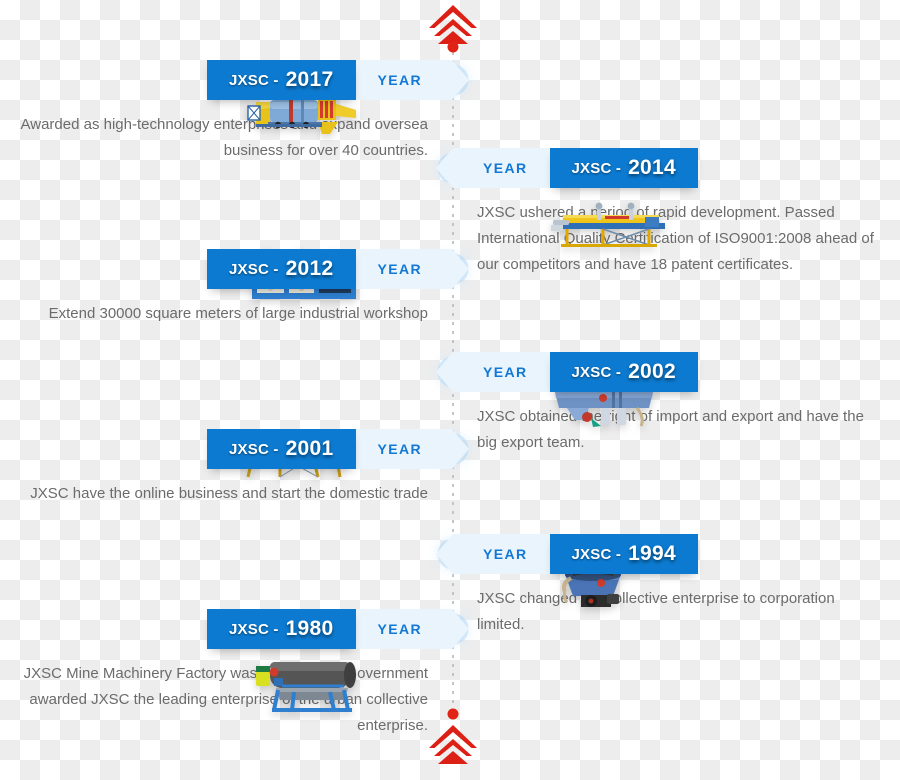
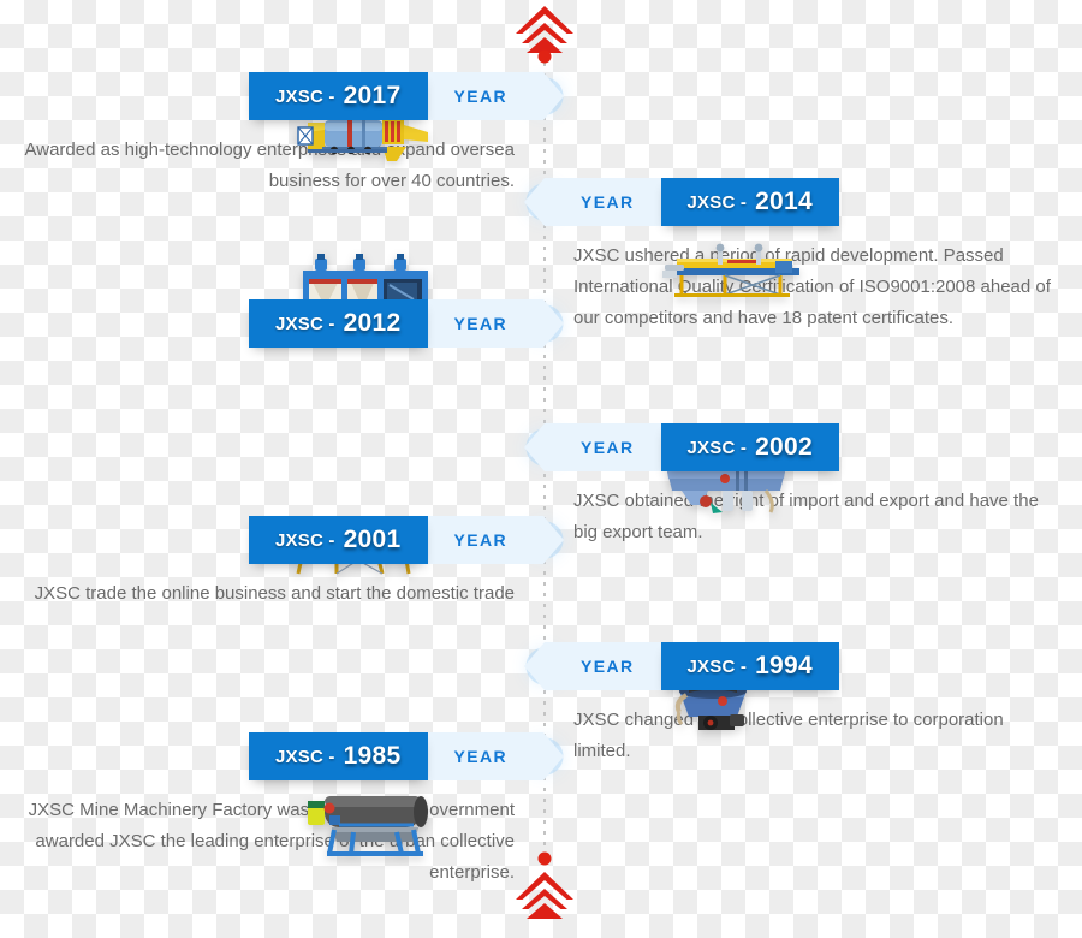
  JXSC -
  2017
  YEAR
  Awarded as high-technology enterppand oversea business for over 40 countries.
  YEAR
  JXSC -
  2014
  JXSC ushered a period of rapid development. Passed International Quality Crtiication of ISO9001:2008 ahead of our competitors and have 18 patent certificates.
  JXSC -
  2012
  YEAR
- Extend 30000 square meters of large industrial workshop
  YEAR
  JXSC -
  2002
  JXSC obtainedeiht of import and export and have the big export team.
  JXSC -
  2001
  YEAR
- JXSC have the online business and start the domestic trade
+ JXSC trade the online business and start the domestic trade
  YEAR
  JXSC -
  1994
  JXSC changdllective enterprise to corporation limited.
  JXSC -
- 1980
+ 1985
  YEAR
  JXSC Mine Machinery Factory wasovernment awarded JXSC the leading enterprisean collective enterprise.
